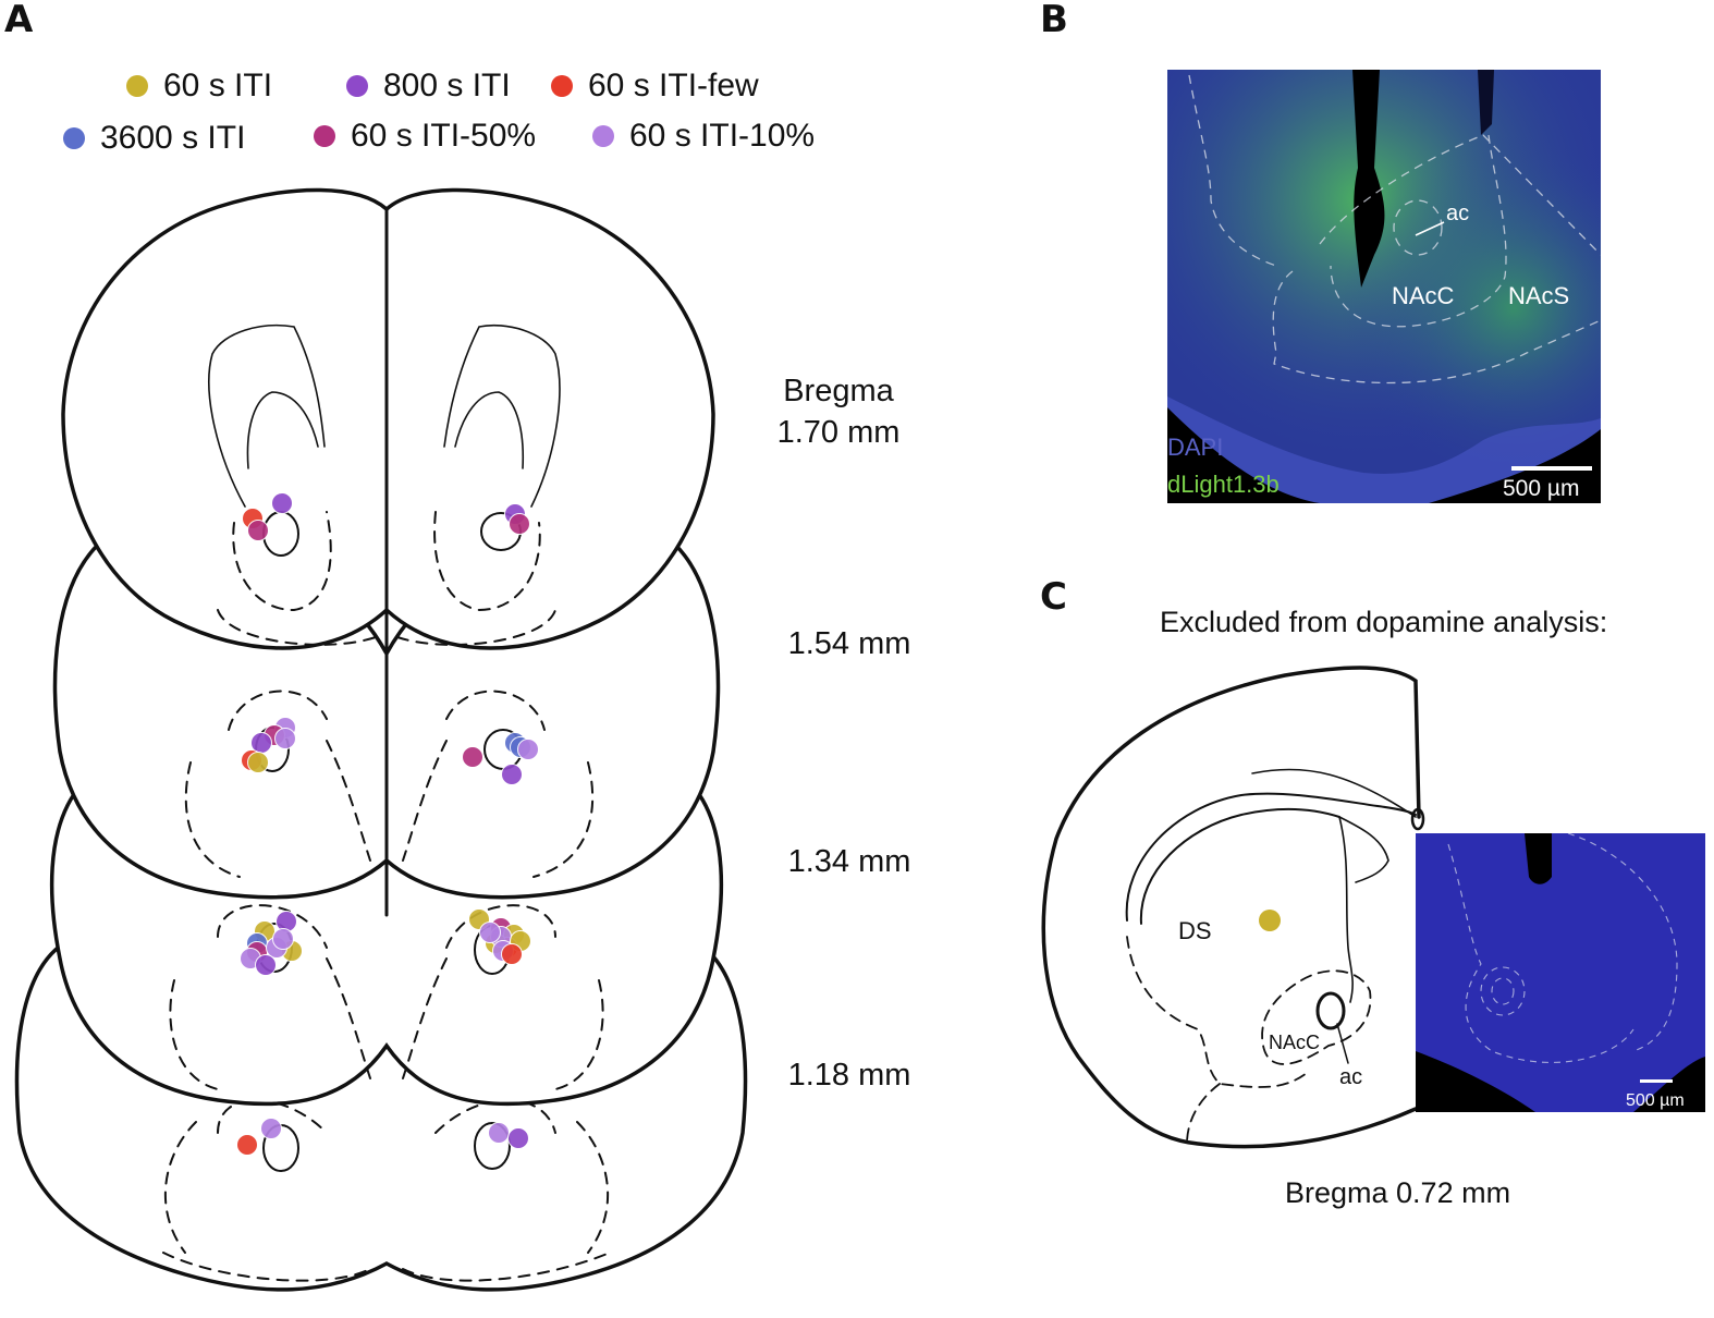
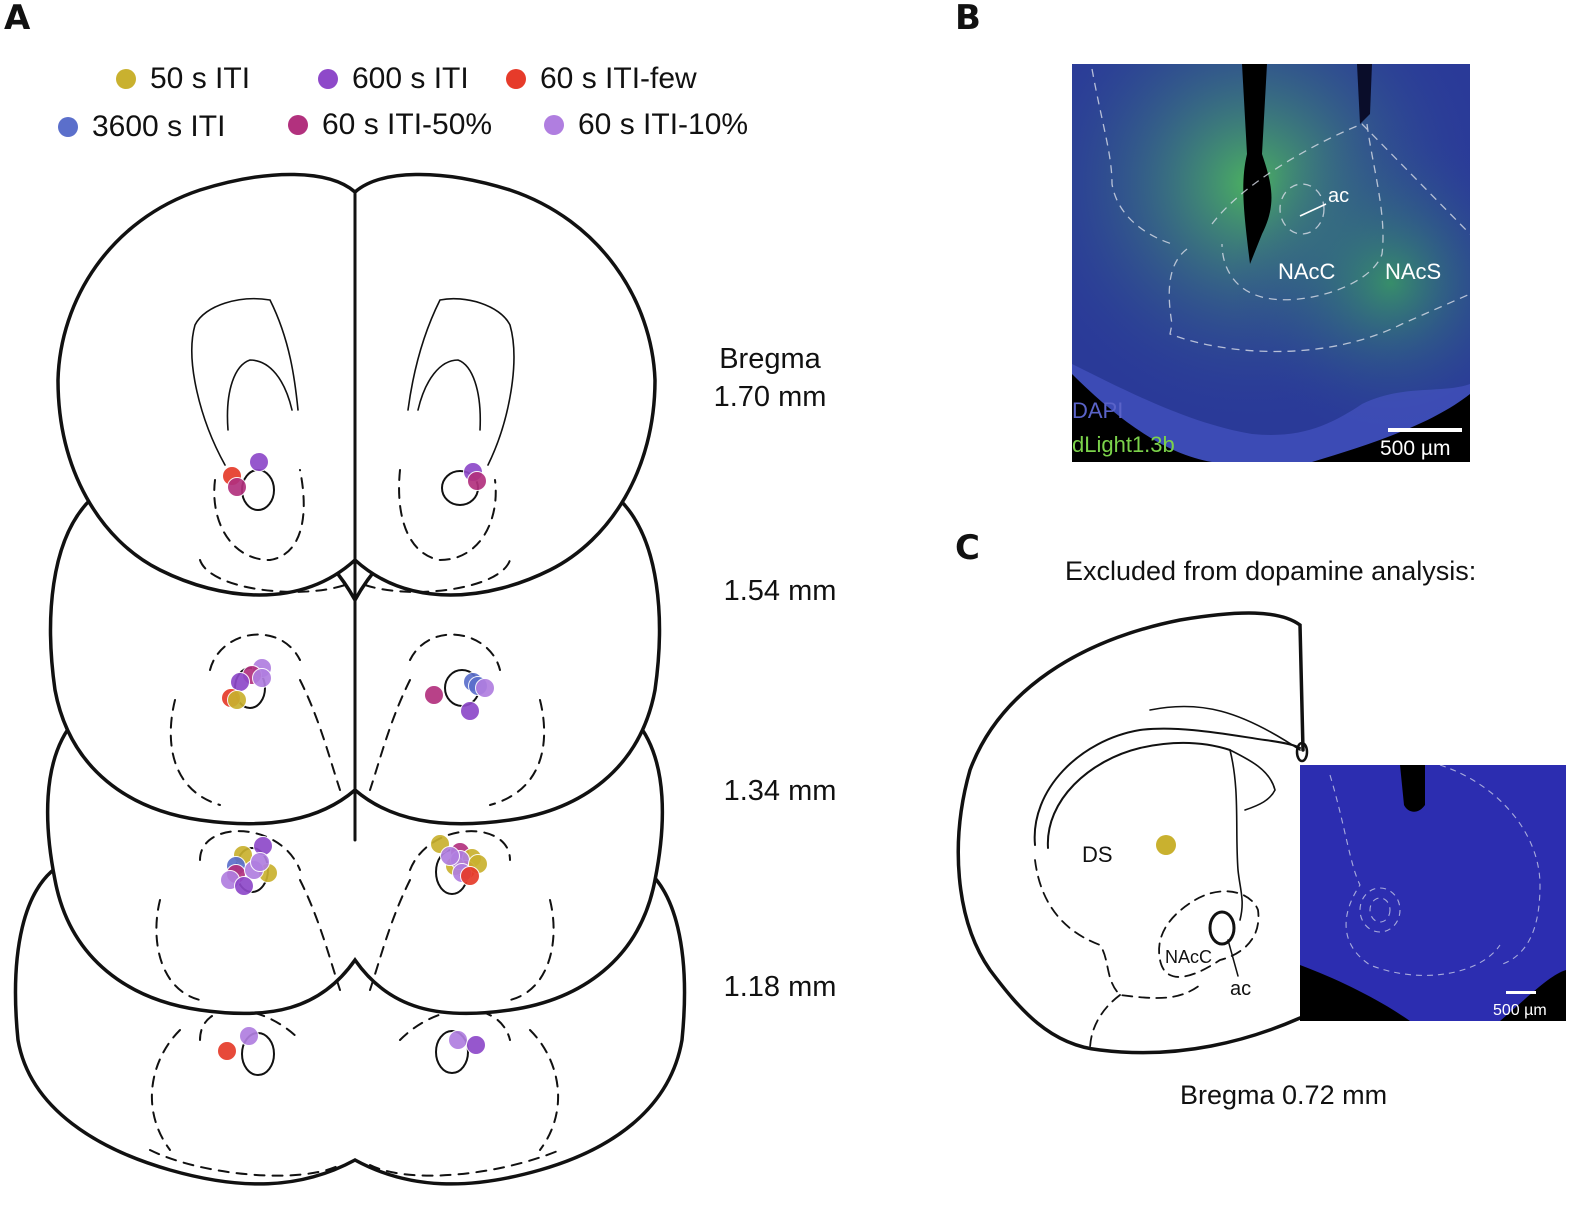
  A
  B
  C
- 60 s ITI
+ 50 s ITI
- 800 s ITI
+ 600 s ITI
  60 s ITI-few
  3600 s ITI
  60 s ITI-50%
  60 s ITI-10%
  Bregma
  1.70 mm
  1.54 mm
  1.34 mm
  1.18 mm
  ac
  NAcC
  NAcS
  DAPI
  dLight1.3b
  500 µm
  Excluded from dopamine analysis:
  DS
  NAcC
  ac
  500 µm
  Bregma 0.72 mm
